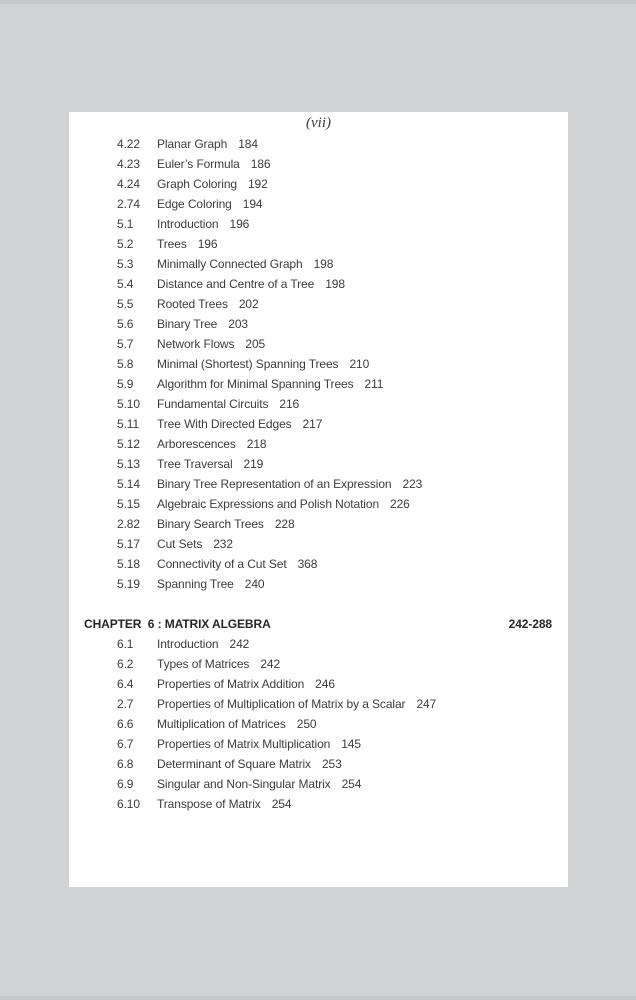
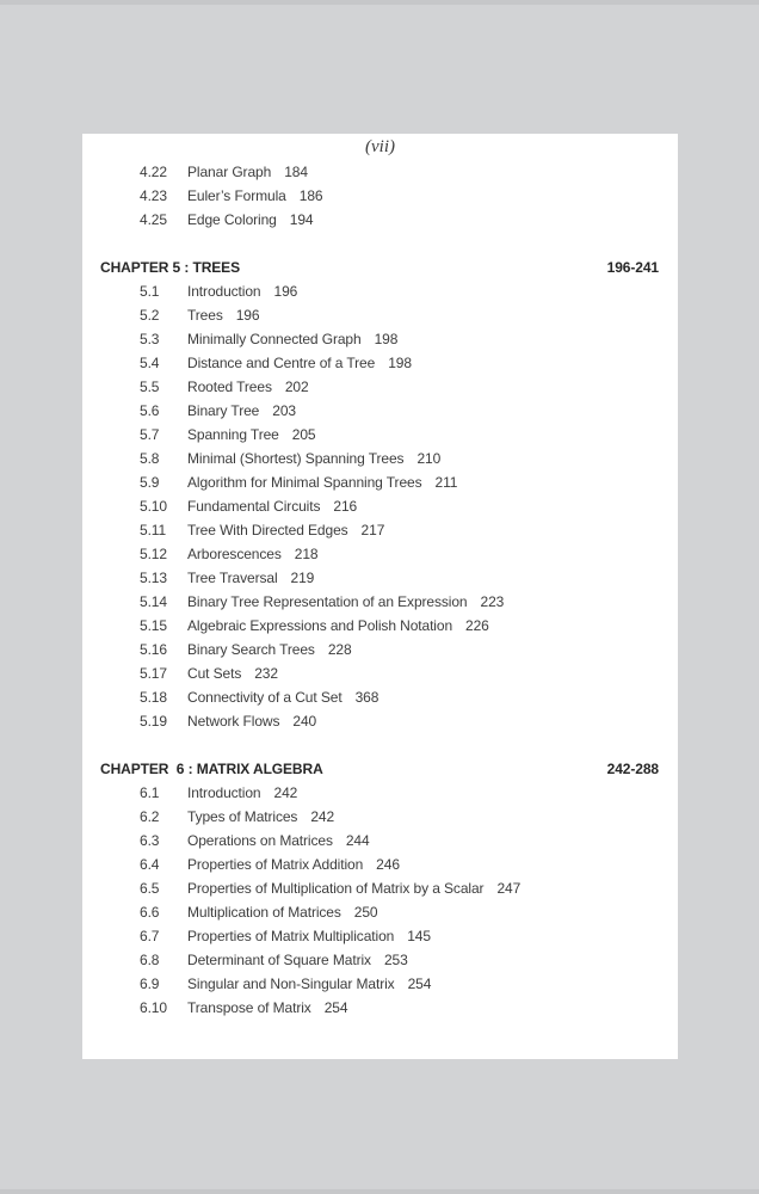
  (vii)
  4.22
  Planar Graph
  184
  4.23
  Euler’s Formula
  186
- 4.24
- Graph Coloring
- 192
- 2.74
+ 4.25
  Edge Coloring
  194
+ CHAPTER 5 : TREES
+ 196-241
  5.1
  Introduction
  196
  5.2
  Trees
  196
  5.3
  Minimally Connected Graph
  198
  5.4
  Distance and Centre of a Tree
  198
  5.5
  Rooted Trees
  202
  5.6
  Binary Tree
  203
  5.7
- Network Flows
+ Spanning Tree
  205
  5.8
  Minimal (Shortest) Spanning Trees
  210
  5.9
  Algorithm for Minimal Spanning Trees
  211
  5.10
  Fundamental Circuits
  216
  5.11
  Tree With Directed Edges
  217
  5.12
  Arborescences
  218
  5.13
  Tree Traversal
  219
  5.14
  Binary Tree Representation of an Expression
  223
  5.15
  Algebraic Expressions and Polish Notation
  226
- 2.82
+ 5.16
  Binary Search Trees
  228
  5.17
  Cut Sets
  232
  5.18
  Connectivity of a Cut Set
  368
  5.19
- Spanning Tree
+ Network Flows
  240
  CHAPTER 6 : MATRIX ALGEBRA
  242-288
  6.1
  Introduction
  242
  6.2
  Types of Matrices
  242
+ 6.3
+ Operations on Matrices
+ 244
  6.4
  Properties of Matrix Addition
  246
- 2.7
+ 6.5
  Properties of Multiplication of Matrix by a Scalar
  247
  6.6
  Multiplication of Matrices
  250
  6.7
  Properties of Matrix Multiplication
  145
  6.8
  Determinant of Square Matrix
  253
  6.9
  Singular and Non-Singular Matrix
  254
  6.10
  Transpose of Matrix
  254
